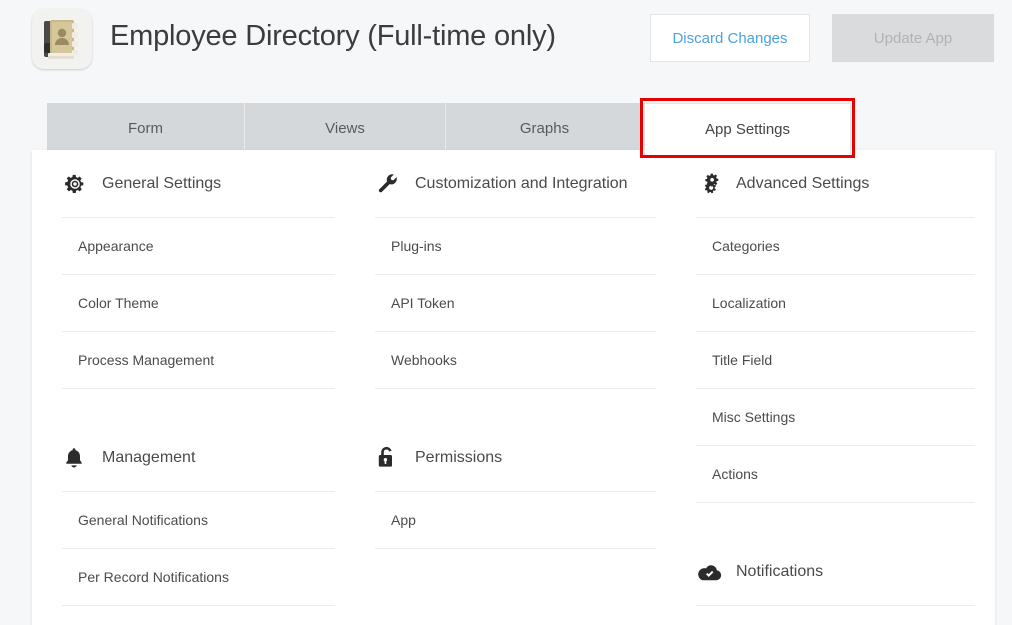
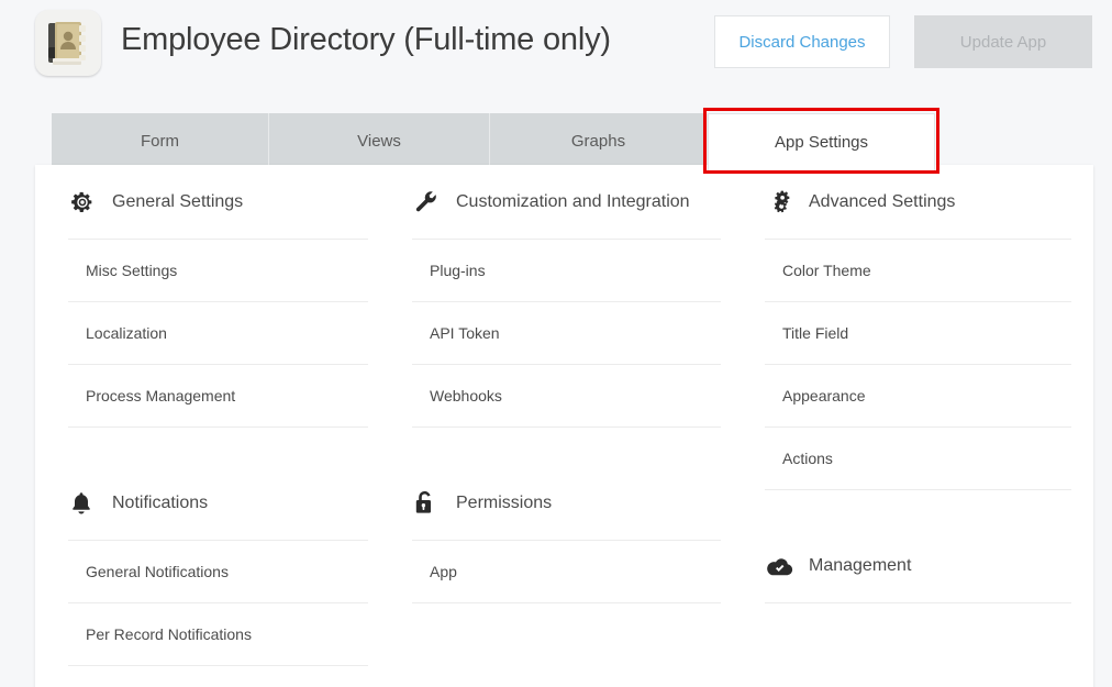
  Employee Directory (Full-time only)
  Discard Changes
  Update App
  Form
  Views
  Graphs
  App Settings
  General Settings
- Appearance
+ Misc Settings
- Color Theme
+ Localization
  Process Management
- Management
+ Notifications
  General Notifications
  Per Record Notifications
  Customization and Integration
  Plug-ins
  API Token
  Webhooks
  Permissions
  App
  Advanced Settings
- Categories
- Localization
+ Color Theme
  Title Field
- Misc Settings
+ Appearance
  Actions
- Notifications
+ Management
